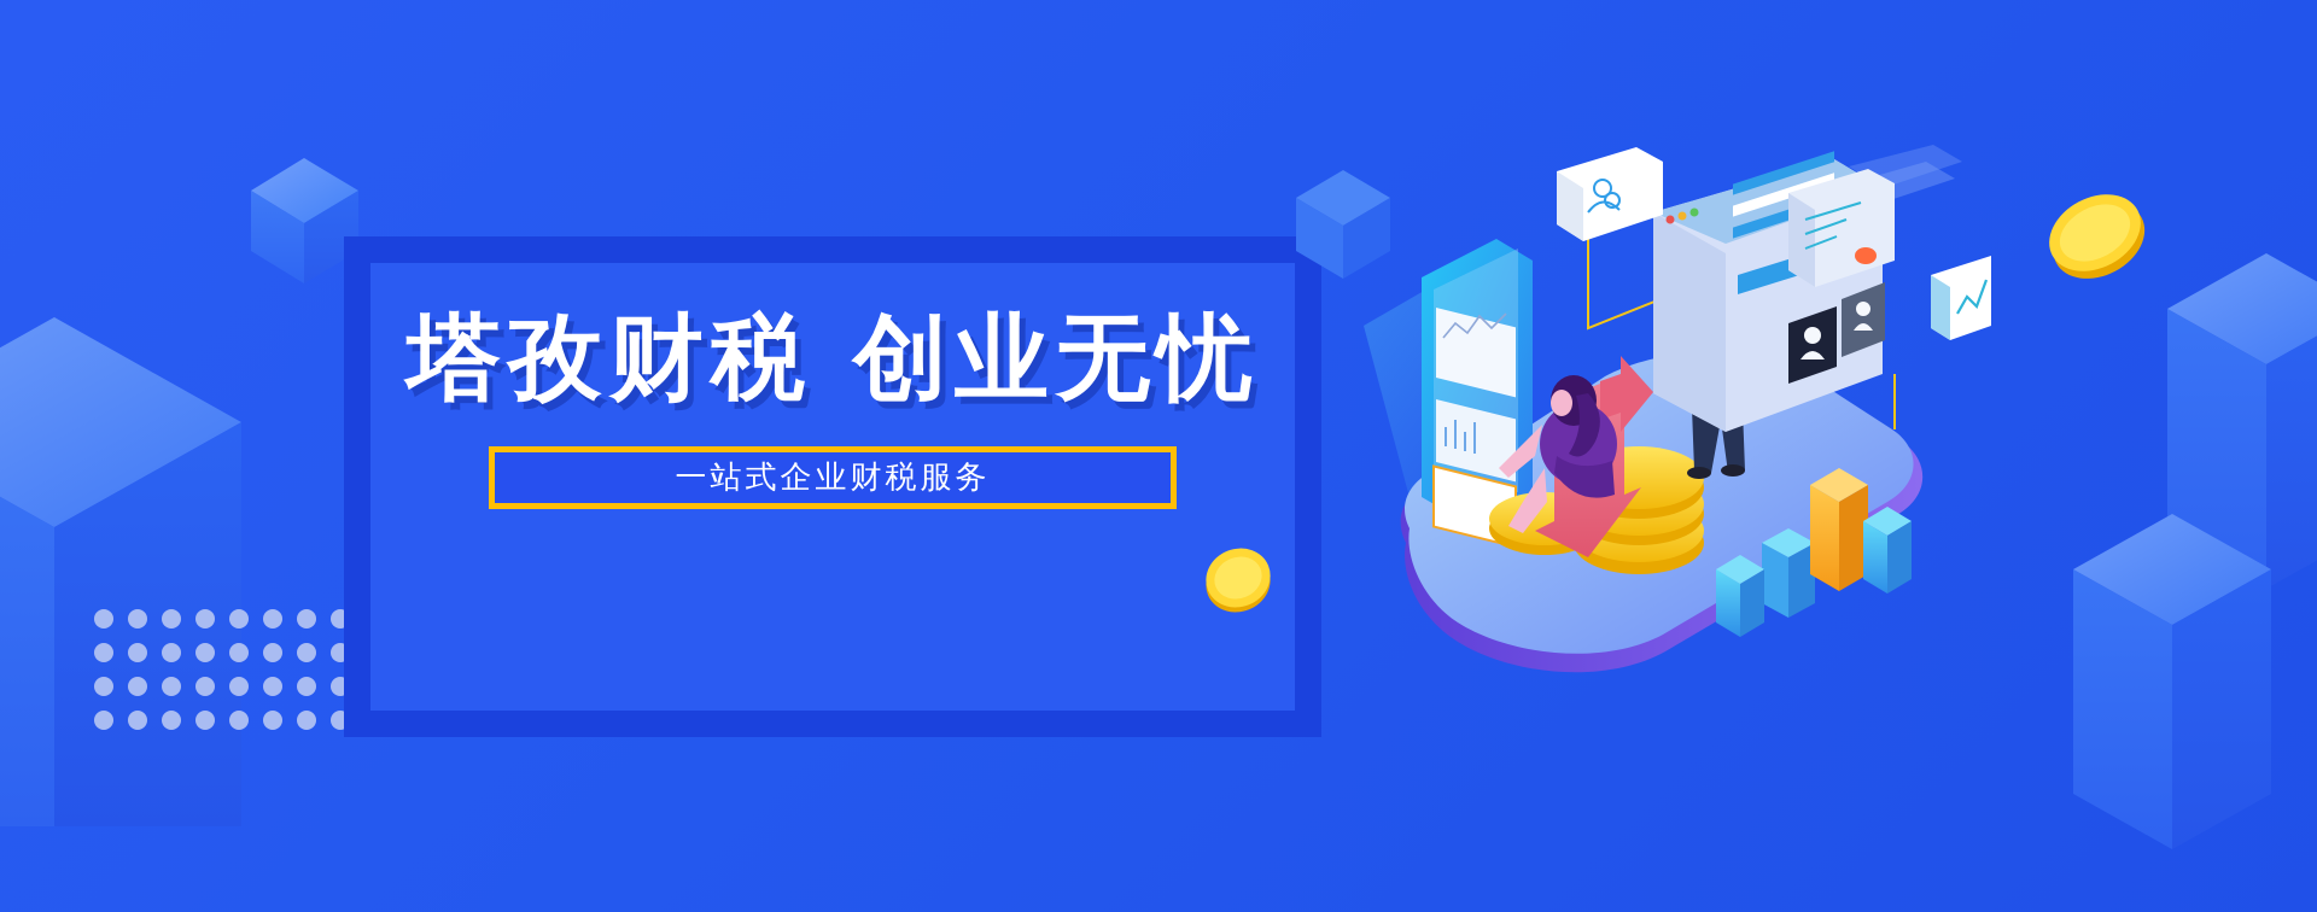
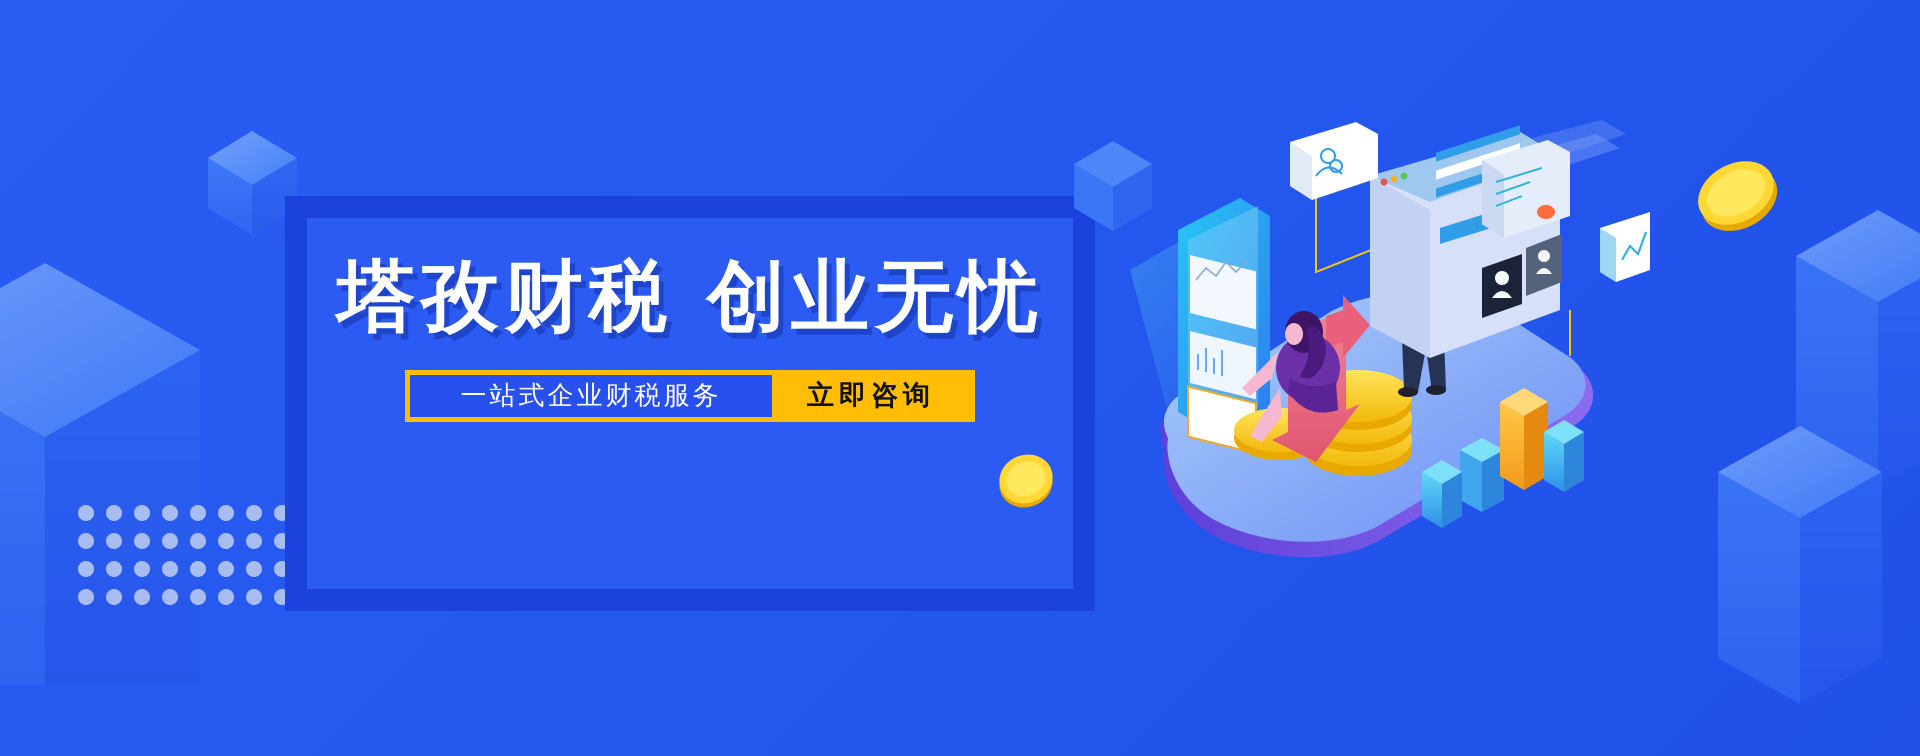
  塔孜财税 创业无忧
  一站式企业财税服务
+ 立即咨询
